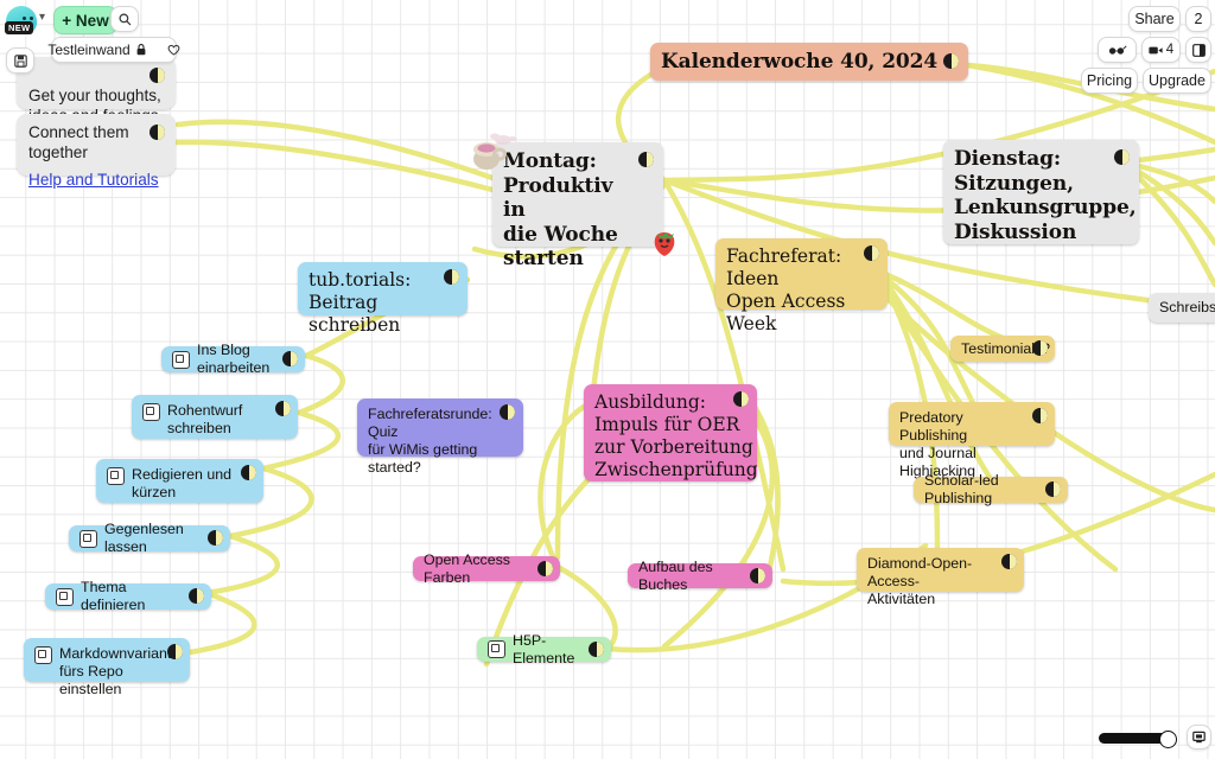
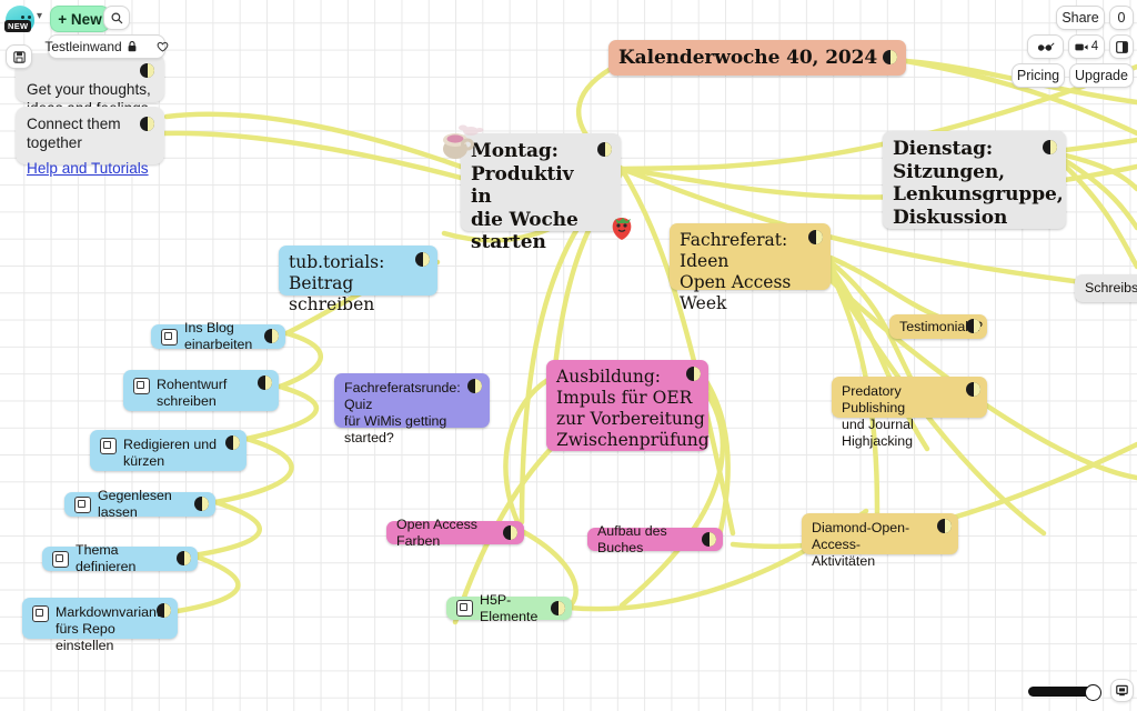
  Kalenderwoche 40, 2024
  Montag:
  Produktiv in
  die Woche
  starten
  Dienstag:
  Sitzungen,
  Lenkunsgruppe,
  Diskussion
  Fachreferat: Ideen
  Open Access
  Week
  tub.torials:
  Beitrag schreiben
  Ausbildung:
  Impuls für OER
  zur Vorbereitung
  Zwischenprüfung
  Schreibs
  Ins Blog einarbeiten
  Rohentwurf
  schreiben
  Redigieren und
  kürzen
  Gegenlesen lassen
  Thema definieren
  Markdownvarian
  fürs Repo einstellen
  Fachreferatsrunde: Quiz
  für WiMis getting
  started?
  Testimonia
  Predatory Publishing
  und Journal Highjacking
- Scholar-led Publishing
  Diamond-Open-Access-
  Aktivitäten
  Open Access Farben
  Aufbau des Buches
  H5P-Elemente
  Get your thoughts,
  Connect them together
  Help and Tutorials
  NEW
  ▾
  + New
  Testleinwand
  Share
- 2
+ 0
  4
  Pricing
  Upgrade
